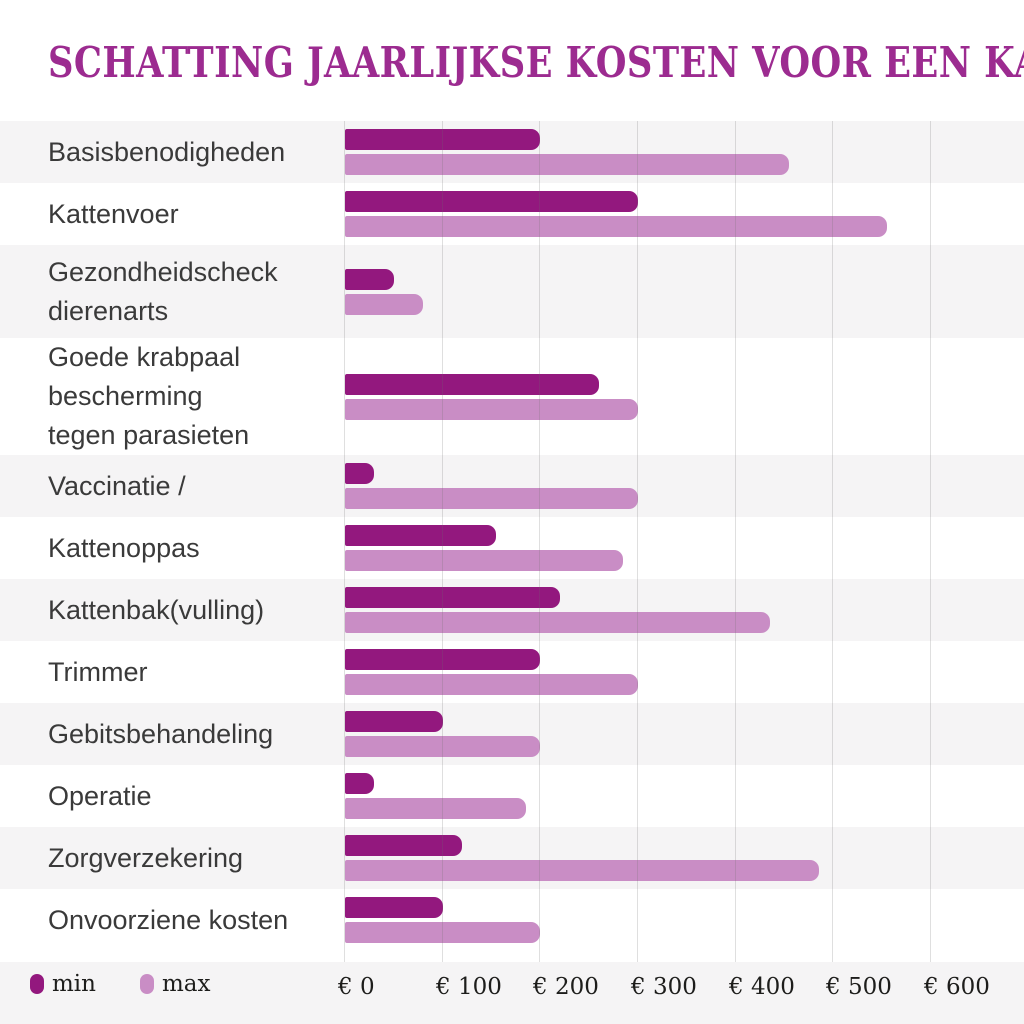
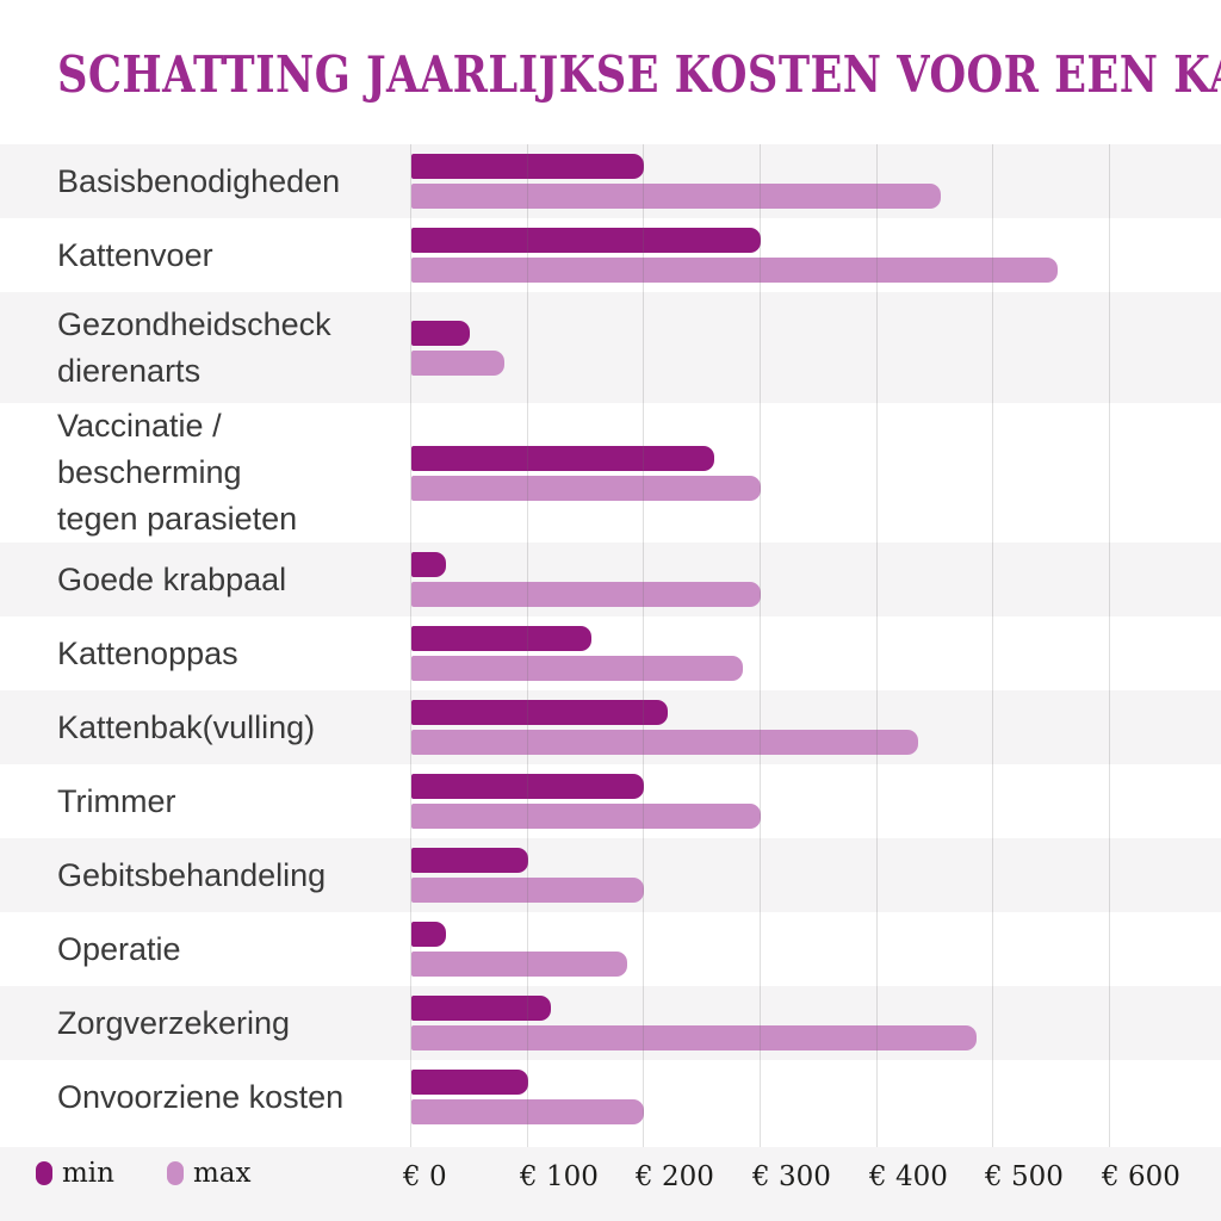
  SCHATTING JAARLIJKSE KOSTEN VOOR EEN K
  Basisbenodigheden
  Kattenvoer
  Gezondheidscheck
  dierenarts
- Goede krabpaal
+ Vaccinatie /
  bescherming
  tegen parasieten
- Vaccinatie /
+ Goede krabpaal
  Kattenoppas
  Kattenbak(vulling)
  Trimmer
  Gebitsbehandeling
  Operatie
  Zorgverzekering
  Onvoorziene kosten
  min
  max
  € 0
  € 100
  € 200
  € 300
  € 400
  € 500
  € 600
